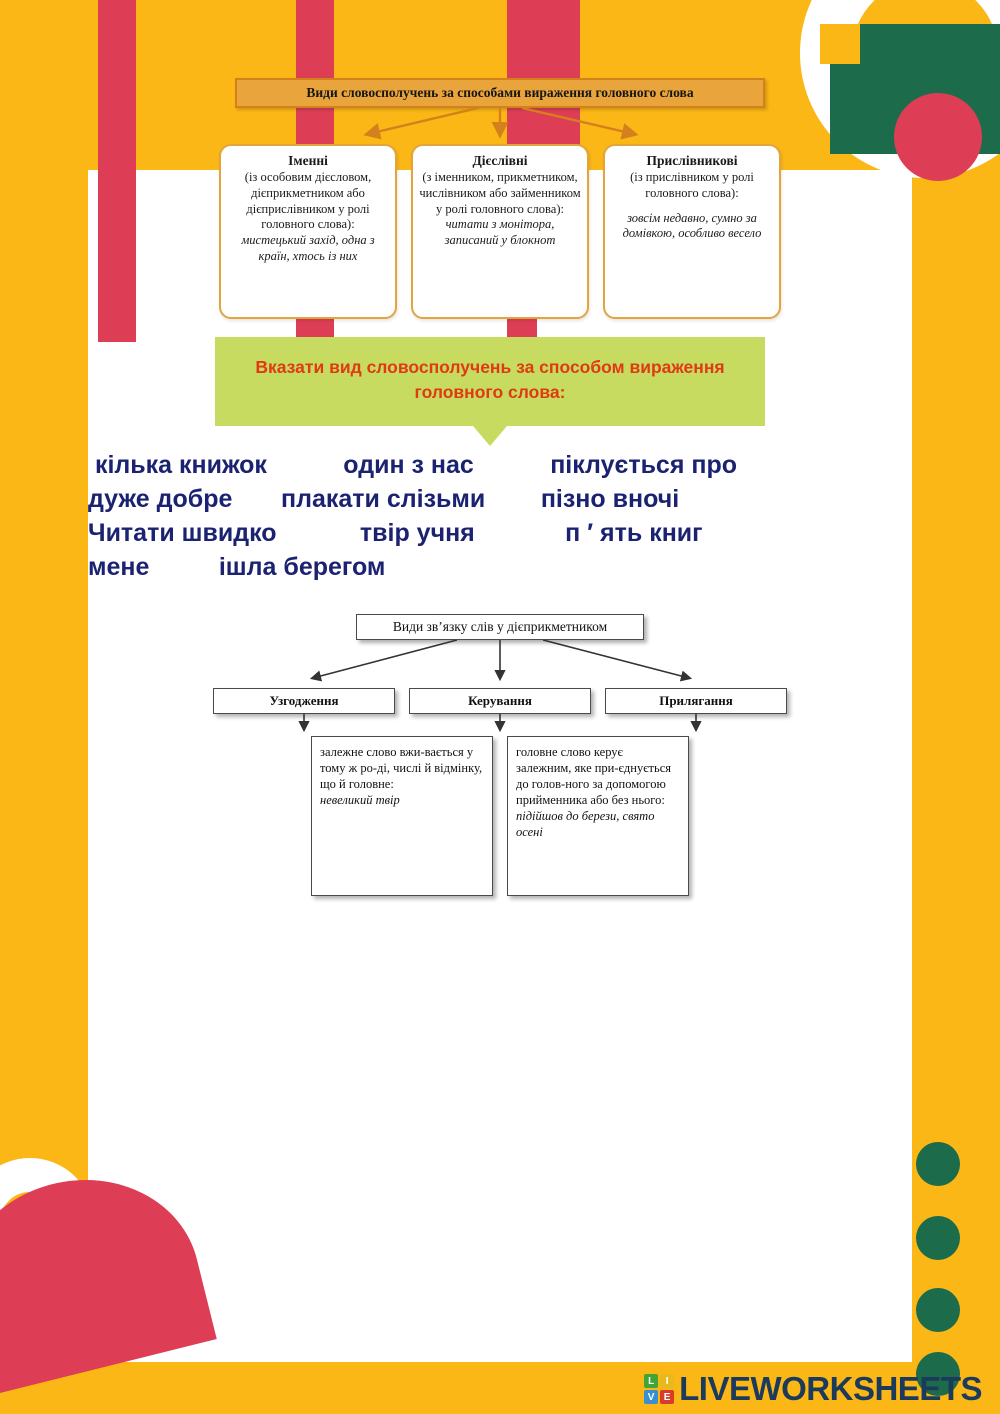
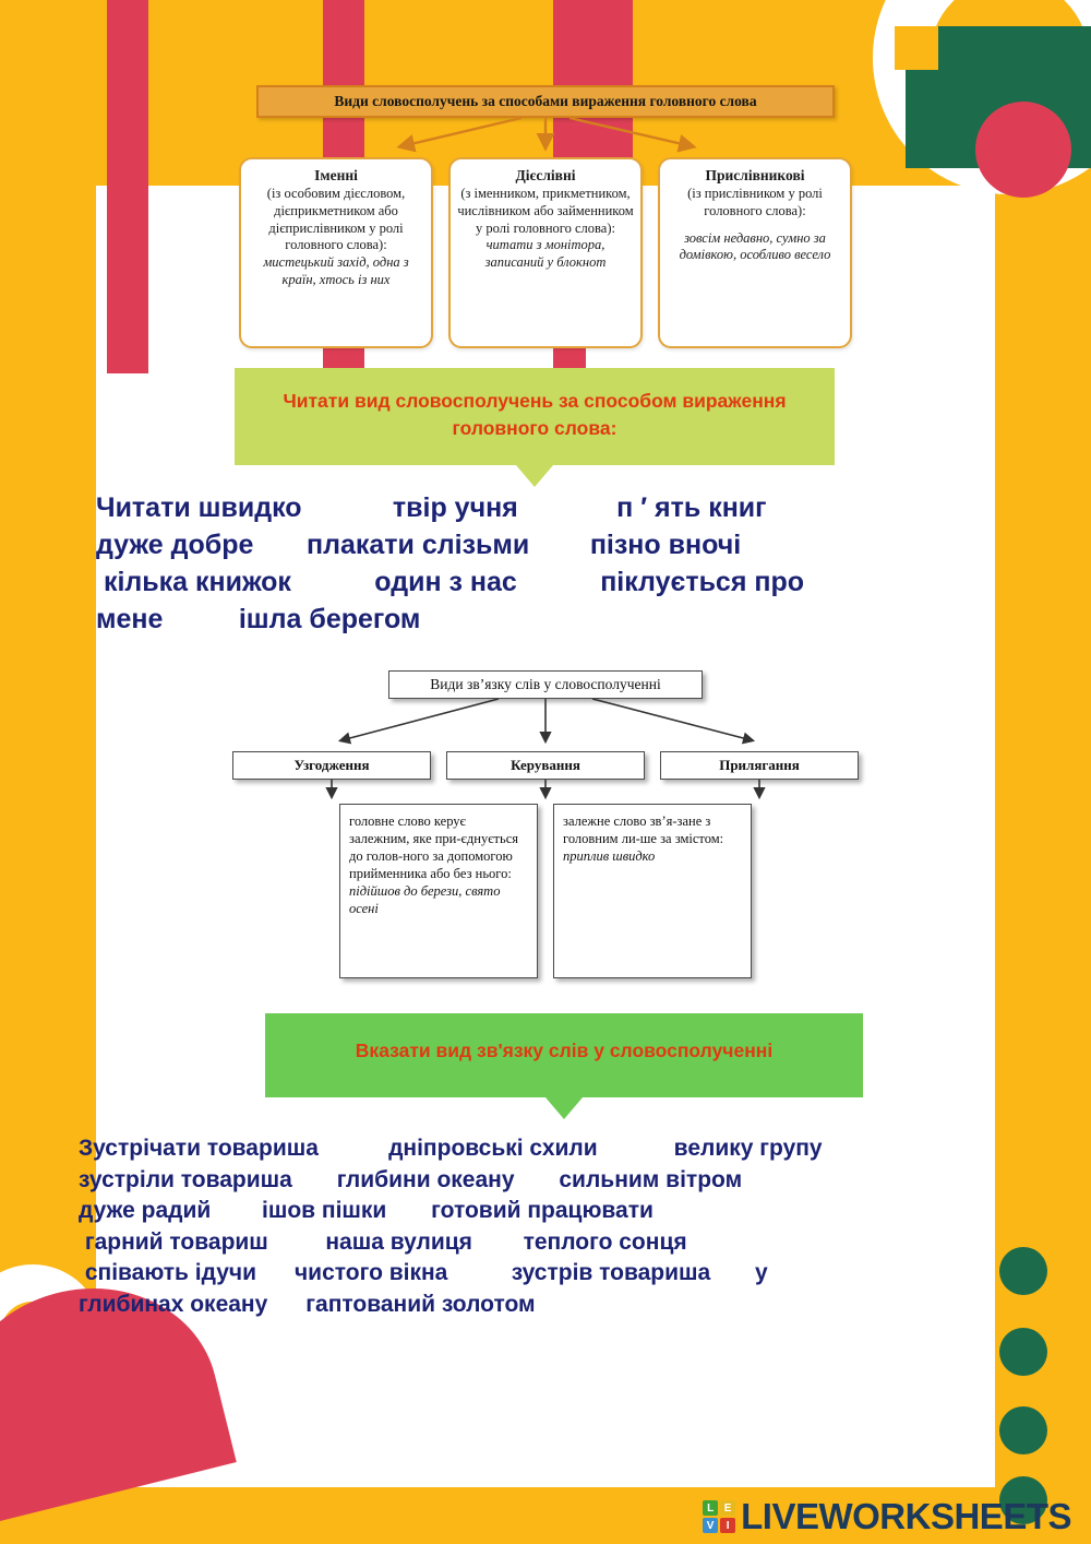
  Види словосполучень за способами вираження головного слова
  Іменні
  (із особовим дієсловом, дієприкметником або дієприслівником у ролі головного слова):
  мистецький захід, одна з країн, хтось із них
  Дієслівні
  (з іменником, прикметником, числівником або займенником у ролі головного слова):
  читати з монітора, записаний у блокнот
  Прислівникові
  (із прислівником у ролі головного слова):
  зовсім недавно, сумно за домівкою, особливо весело
- Вказати вид словосполучень за способом вираження головного слова:
+ Читати вид словосполучень за способом вираження головного слова:
- кілька книжок один з нас піклується про
+ Читати швидко твір учня п ′ ять книг
  дуже добре плакати слізьми пізно вночі
- Читати швидко твір учня п ′ ять книг
+ кілька книжок один з нас піклується про
  мене ішла берегом
- Види зв’язку слів у дієприкметником
+ Види зв’язку слів у словосполученні
  Узгодження
  Керування
  Прилягання
- залежне слово вжи-вається у тому ж ро-ді, числі й відмінку, що й головне:
- невеликий твір
  головне слово керує залежним, яке при-єднується до голов-ного за допомогою прийменника або без нього:
  підійшов до берези, свято осені
+ залежне слово зв’я-зане з головним ли-ше за змістом:
+ приплив швидко
+ Вказати вид зв'язку слів у словосполученні
+ Зустрічати товариша дніпровські схили велику групу
+ зустріли товариша глибини океану сильним вітром
+ дуже радий ішов пішки готовий працювати
+ гарний товариш наша вулиця теплого сонця
+ співають ідучи чистого вікна зустрів товариша у
+ глибинах океану гаптований золотом
  L
- I
+ E
  V
- E
+ I
  LIVEWORKSHEETS
